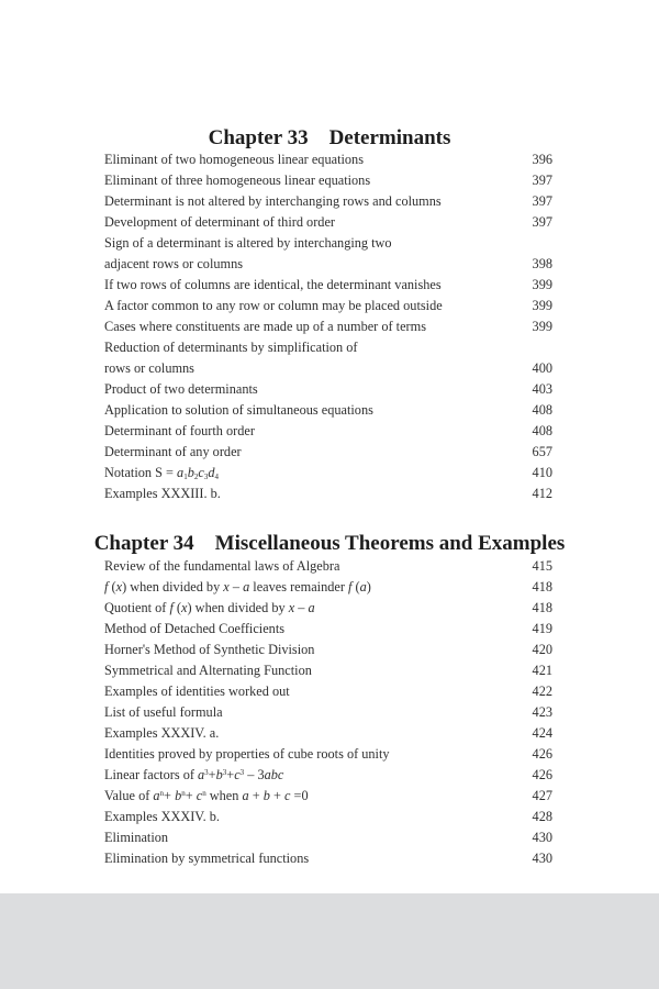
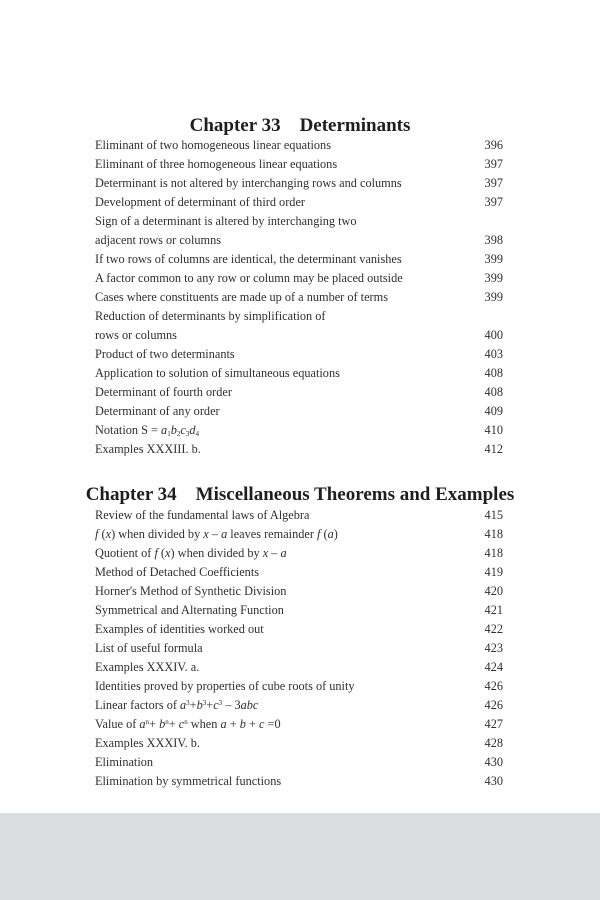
  Chapter 33 Determinants
  Eliminant of two homogeneous linear equations
  396
  Eliminant of three homogeneous linear equations
  397
  Determinant is not altered by interchanging rows and columns
  397
  Development of determinant of third order
  397
  Sign of a determinant is altered by interchanging two
  adjacent rows or columns
  398
  If two rows of columns are identical, the determinant vanishes
  399
  A factor common to any row or column may be placed outside
  399
  Cases where constituents are made up of a number of terms
  399
  Reduction of determinants by simplification of
  rows or columns
  400
  Product of two determinants
  403
  Application to solution of simultaneous equations
  408
  Determinant of fourth order
  408
  Determinant of any order
- 657
+ 409
  Notation S = a1b2c3d4
  410
  Examples XXXIII. b.
  412
  Chapter 34 Miscellaneous Theorems and Examples
  Review of the fundamental laws of Algebra
  415
  f (x) when divided by x – a leaves remainder f (a)
  418
  Quotient of f (x) when divided by x – a
  418
  Method of Detached Coefficients
  419
  Horner's Method of Synthetic Division
  420
  Symmetrical and Alternating Function
  421
  Examples of identities worked out
  422
  List of useful formula
  423
  Examples XXXIV. a.
  424
  Identities proved by properties of cube roots of unity
  426
  Linear factors of a3+b3+c3 – 3abc
  426
  Value of an+ bn+ cn when a + b + c =0
  427
  Examples XXXIV. b.
  428
  Elimination
  430
  Elimination by symmetrical functions
  430
